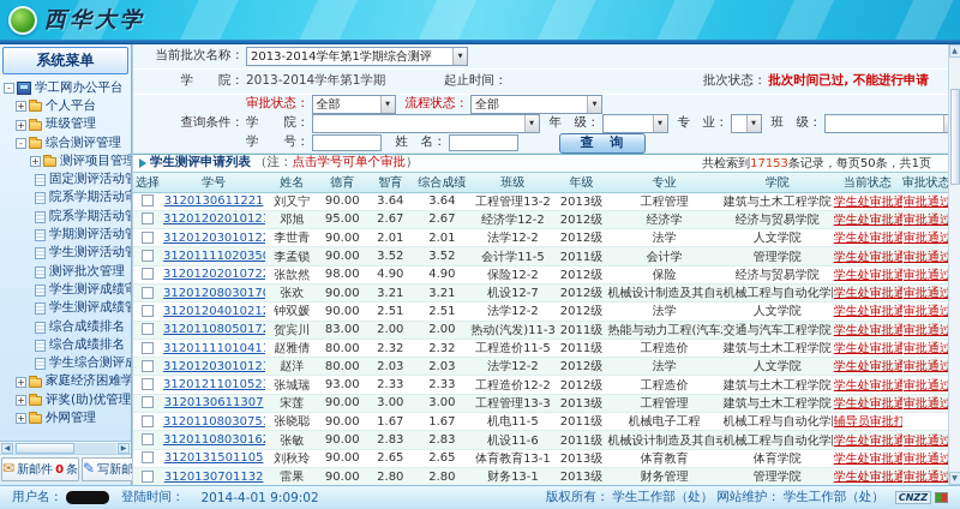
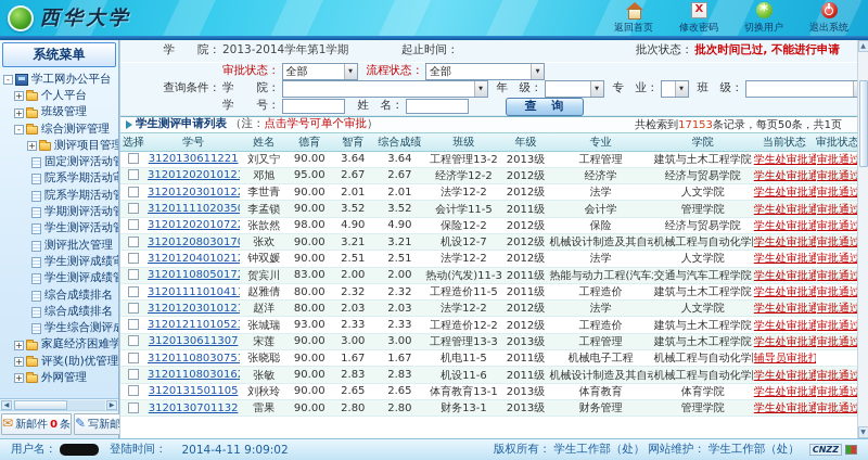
  西华大学
+ 返回首页
+ 修改密码
+ 切换用户
+ 退出系统
  系统菜单
  -
  学工网办公平台
  +
  个人平台
  +
  班级管理
  -
  综合测评管理
  +
  测评项目管理
  固定测评活动
  院系学期活动
  院系学期活动
  学期测评活动
  学生测评活动
  测评批次管理
  学生测评成绩
  学生测评成绩
  综合成绩排名
  学生综合测评
  +
  家庭经济困难学
  +
  评奖(助)优管理
  +
  外网管理
  新邮件
  0
  条
  写新邮
- 当前批次名称：
- 2013-2014学年第1学期综合测评
  学 院：
  2013-2014学年第1学期
  起止时间：
  批次状态：
  批次时间已过, 不能进行申请
  查询条件：
  审批状态：
  全部
  流程状态：
  全部
  学 院：
  年 级：
  专 业：
  班 级：
  学 号：
  姓 名：
  查 询
  学生测评申请列表
  （注：点击学号可单个审批）
  共检索到17153条记录，每页50条，共1页
  选择	学号	姓名	德育	智育	综合成绩	班级	年级	专业	学院	当前状态	审批状态
  	3120130611221	刘又宁	90.00	3.64	3.64	工程管理13-2	2013级	工程管理	建筑与土木工程学院	学生处审批通	审批通过
  	3120120201012	邓旭	95.00	2.67	2.67	经济学12-2	2012级	经济学	经济与贸易学院	学生处审批通	审批通过
  	3120120301012	李世青	90.00	2.01	2.01	法学12-2	2012级	法学	人文学院	学生处审批通	审批通过
  	3120111102035	李孟锁	90.00	3.52	3.52	会计学11-5	2011级	会计学	管理学院	学生处审批通	审批通过
  	3120120201072	张歆然	98.00	4.90	4.90	保险12-2	2012级	保险	经济与贸易学院	学生处审批通	审批通过
  	3120120803017	张欢	90.00	3.21	3.21	机设12-7	2012级	机械设计制造及其自动	机械工程与自动化学	学生处审批通	审批通过
  	3120120401021	钟双媛	90.00	2.51	2.51	法学12-2	2012级	法学	人文学院	学生处审批通	审批通过
  	3120110805017	贺宾川	83.00	2.00	2.00	热动(汽发)11-3	2011级	热能与动力工程(汽车	交通与汽车工程学院	学生处审批通	审批通过
  	3120111101041	赵雅倩	80.00	2.32	2.32	工程造价11-5	2011级	工程造价	建筑与土木工程学院	学生处审批通	审批通过
  	3120120301012	赵洋	80.00	2.03	2.03	法学12-2	2012级	法学	人文学院	学生处审批通	审批通过
  	3120121101052	张城瑞	93.00	2.33	2.33	工程造价12-2	2012级	工程造价	建筑与土木工程学院	学生处审批通	审批通过
  	3120130611307	宋莲	90.00	3.00	3.00	工程管理13-3	2013级	工程管理	建筑与土木工程学院	学生处审批通	审批通过
  	3120110803075	张晓聪	90.00	1.67	1.67	机电11-5	2011级	机械电子工程	机械工程与自动化学	辅导员审批打
  	3120110803016	张敏	90.00	2.83	2.83	机设11-6	2011级	机械设计制造及其自动	机械工程与自动化学	学生处审批通	审批通过
  	3120131501105	刘秋玲	90.00	2.65	2.65	体育教育13-1	2013级	体育教育	体育学院	学生处审批通	审批通过
  	3120130701132	雷果	90.00	2.80	2.80	财务13-1	2013级	财务管理	管理学院	学生处审批通	审批通过
  用户名：
  登陆时间：
- 2014-4-01 9:09:02
+ 2014-4-11 9:09:02
  版权所有：
  学生工作部（处）
  网站维护：
  学生工作部（处）
  CNZZ
